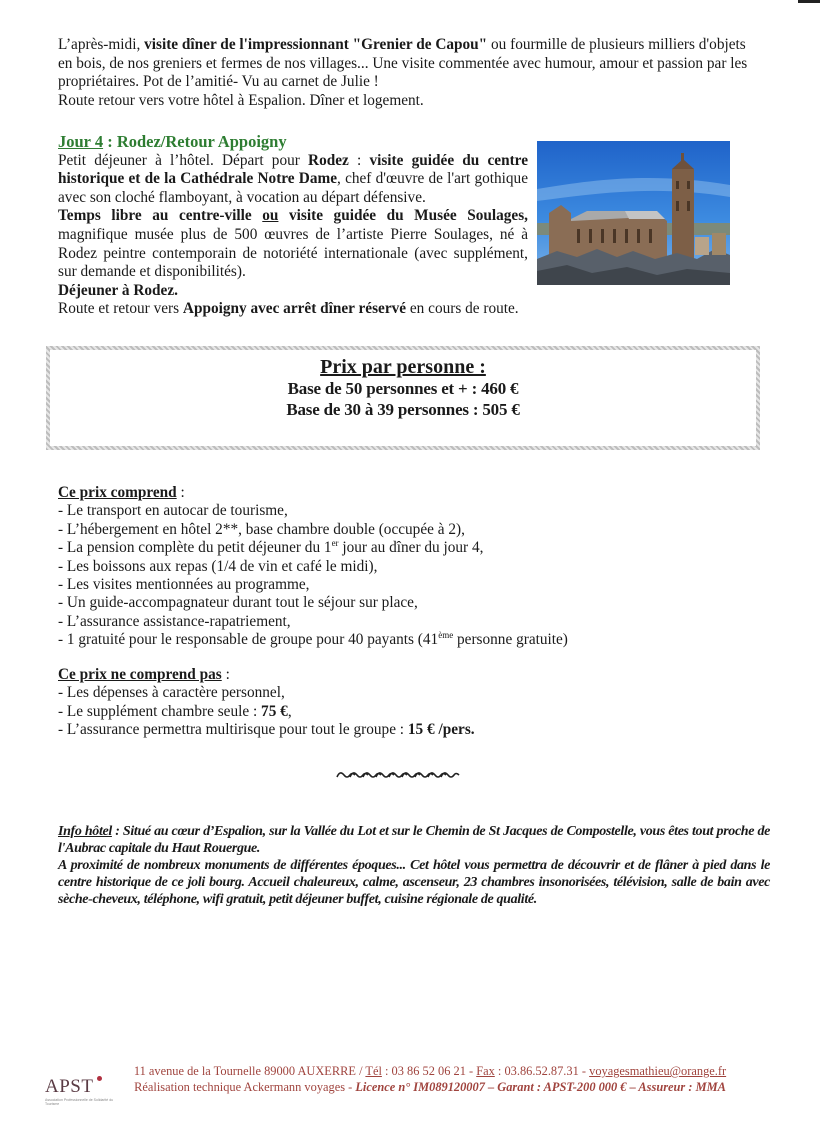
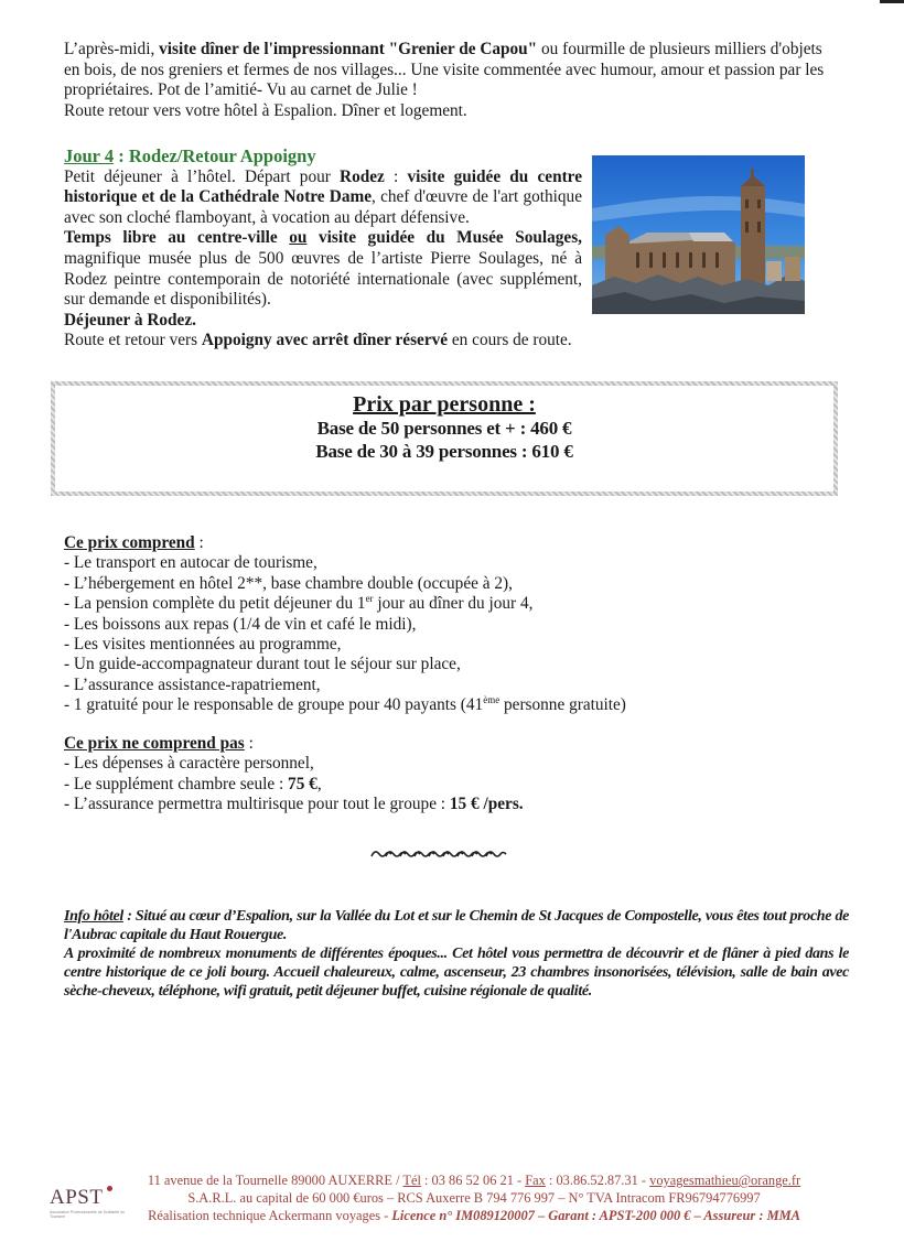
  L’après-midi, visite dîner de l'impressionnant "Grenier de Capou" ou fourmille de plusieurs milliers d'objets en bois, de nos greniers et fermes de nos villages... Une visite commentée avec humour, amour et passion par les propriétaires. Pot de l’amitié- Vu au carnet de Julie !
  Route retour vers votre hôtel à Espalion. Dîner et logement.
  Jour 4 : Rodez/Retour Appoigny
  Petit déjeuner à l’hôtel. Départ pour Rodez : visite guidée du centre historique et de la Cathédrale Notre Dame, chef d'œuvre de l'art gothique avec son cloché flamboyant, à vocation au départ défensive.
  Temps libre au centre-ville ou visite guidée du Musée Soulages, magnifique musée plus de 500 œuvres de l’artiste Pierre Soulages, né à Rodez peintre contemporain de notoriété internationale (avec supplément, sur demande et disponibilités).
  Déjeuner à Rodez.
  Route et retour vers Appoigny avec arrêt dîner réservé en cours de route.
  Prix par personne :
  Base de 50 personnes et + : 460 €
- Base de 30 à 39 personnes : 505 €
+ Base de 30 à 39 personnes : 610 €
  Ce prix comprend :
  - Le transport en autocar de tourisme,
  - L’hébergement en hôtel 2**, base chambre double (occupée à 2),
  - La pension complète du petit déjeuner du 1er jour au dîner du jour 4,
  - Les boissons aux repas (1/4 de vin et café le midi),
  - Les visites mentionnées au programme,
  - Un guide-accompagnateur durant tout le séjour sur place,
  - L’assurance assistance-rapatriement,
  - 1 gratuité pour le responsable de groupe pour 40 payants (41ème personne gratuite)
  Ce prix ne comprend pas :
  - Les dépenses à caractère personnel,
  - Le supplément chambre seule : 75 €,
  - L’assurance permettra multirisque pour tout le groupe : 15 € /pers.
  Info hôtel : Situé au cœur d’Espalion, sur la Vallée du Lot et sur le Chemin de St Jacques de Compostelle, vous êtes tout proche de l'Aubrac capitale du Haut Rouergue.
  A proximité de nombreux monuments de différentes époques... Cet hôtel vous permettra de découvrir et de flâner à pied dans le centre historique de ce joli bourg. Accueil chaleureux, calme, ascenseur, 23 chambres insonorisées, télévision, salle de bain avec sèche-cheveux, téléphone, wifi gratuit, petit déjeuner buffet, cuisine régionale de qualité.
  APST
  11 avenue de la Tournelle 89000 AUXERRE / Tél : 03 86 52 06 21 - Fax : 03.86.52.87.31 - voyagesmathieu@orange.fr
+ S.A.R.L. au capital de 60 000 €uros – RCS Auxerre B 794 776 997 – N° TVA Intracom FR96794776997
  Réalisation technique Ackermann voyages - Licence n° IM089120007 – Garant : APST-200 000 € – Assureur : MMA
